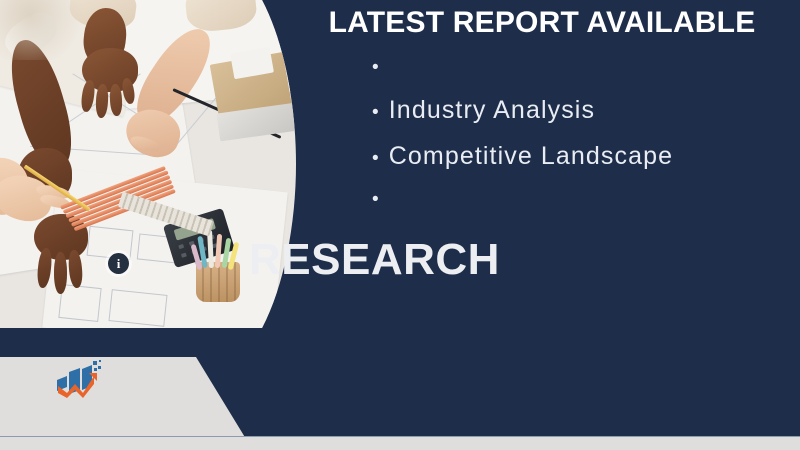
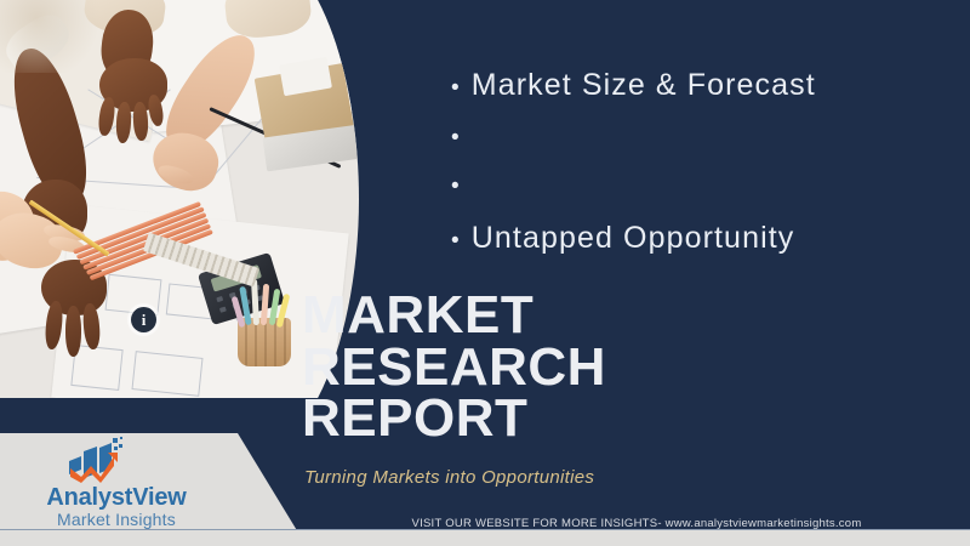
  i
- LATEST REPORT AVAILABLE
  •
+ Market Size & Forecast
  •
- Industry Analysis
  •
- Competitive Landscape
  •
+ Untapped Opportunity
+ MARKET
  RESEARCH
+ REPORT
+ Turning Markets into Opportunities
+ AnalystView
+ Market Insights
+ VISIT OUR WEBSITE FOR MORE INSIGHTS- www.analystviewmarketinsights.com
